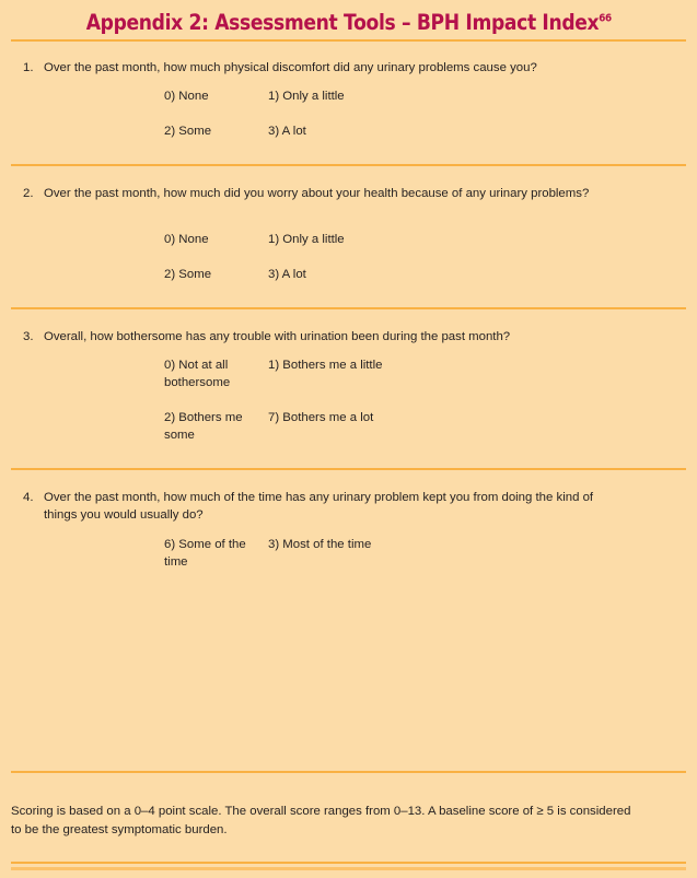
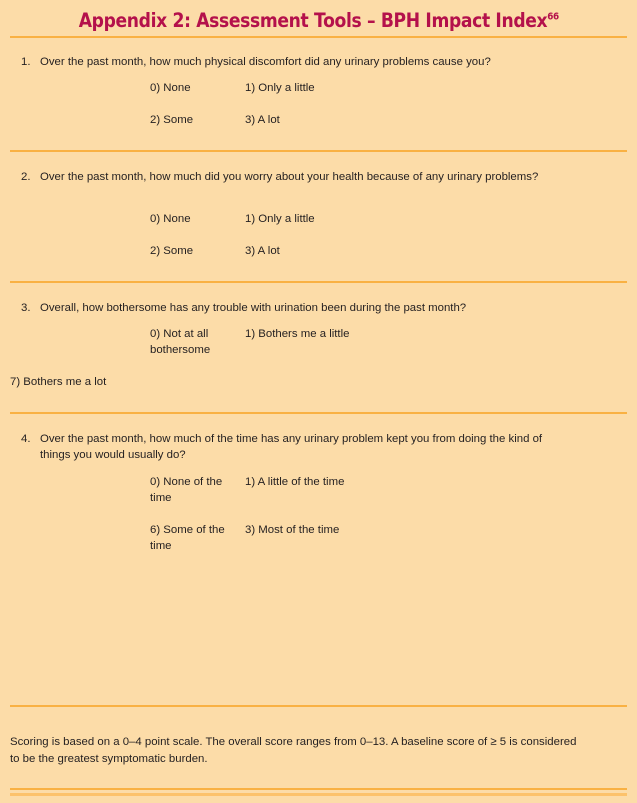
  Appendix 2: Assessment Tools – BPH Impact Index66
  1.
  Over the past month, how much physical discomfort did any urinary problems cause you?
  0) None
  1) Only a little
  2) Some
  3) A lot
  2.
  Over the past month, how much did you worry about your health because of any urinary problems?
  0) None
  1) Only a little
  2) Some
  3) A lot
  3.
  Overall, how bothersome has any trouble with urination been during the past month?
  0) Not at all bothersome
  1) Bothers me a little
- 2) Bothers me some
  7) Bothers me a lot
  4.
  Over the past month, how much of the time has any urinary problem kept you from doing the kind of things you would usually do?
+ 0) None of the time
+ 1) A little of the time
  6) Some of the time
  3) Most of the time
  Scoring is based on a 0–4 point scale. The overall score ranges from 0–13. A baseline score of ≥ 5 is considered to be the greatest symptomatic burden.
